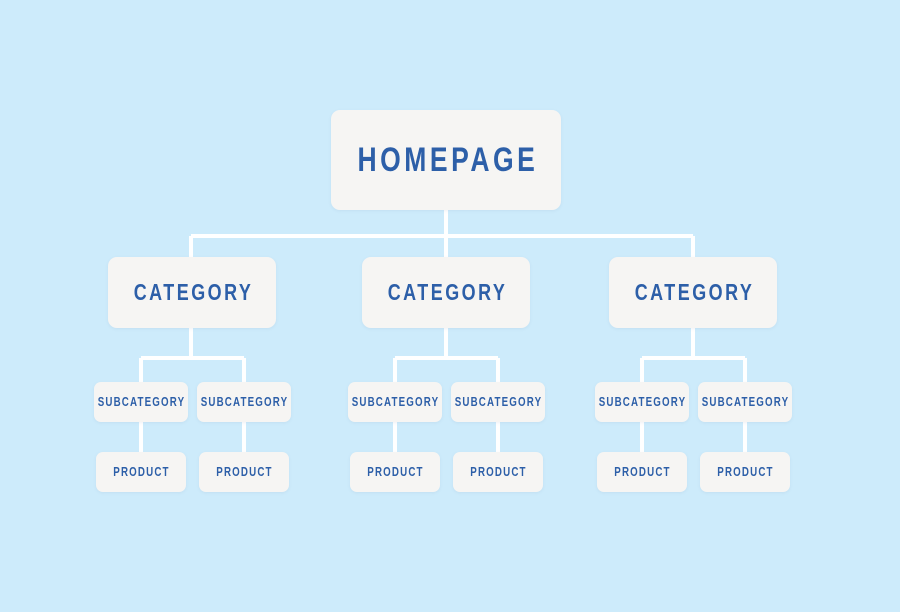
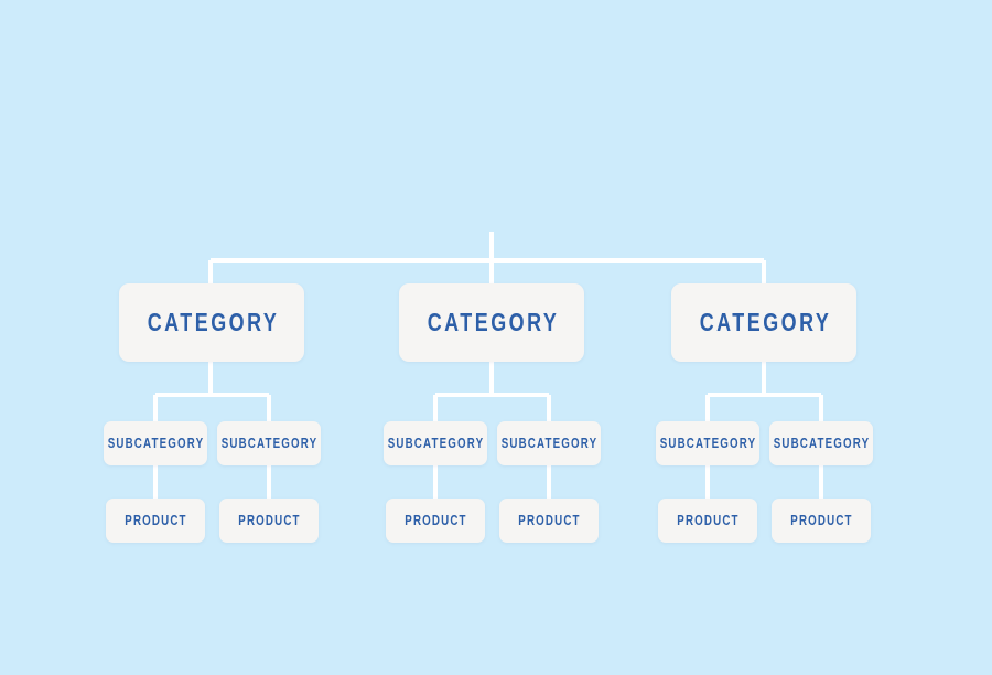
- HOMEPAGE
  CATEGORY
  CATEGORY
  CATEGORY
  SUBCATEGORY
  SUBCATEGORY
  SUBCATEGORY
  SUBCATEGORY
  SUBCATEGORY
  SUBCATEGORY
  PRODUCT
  PRODUCT
  PRODUCT
  PRODUCT
  PRODUCT
  PRODUCT
